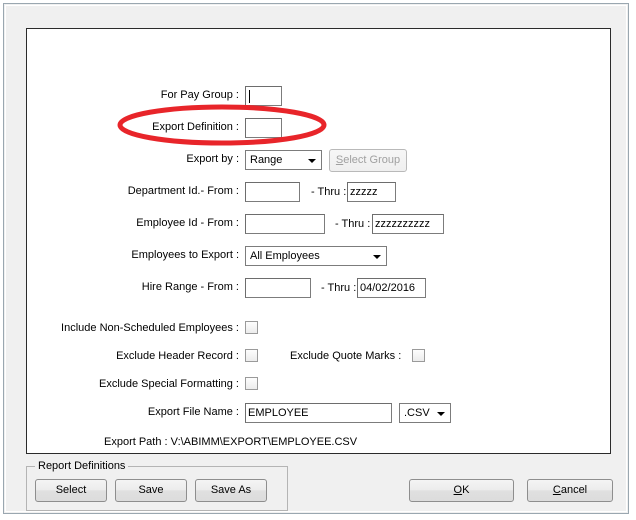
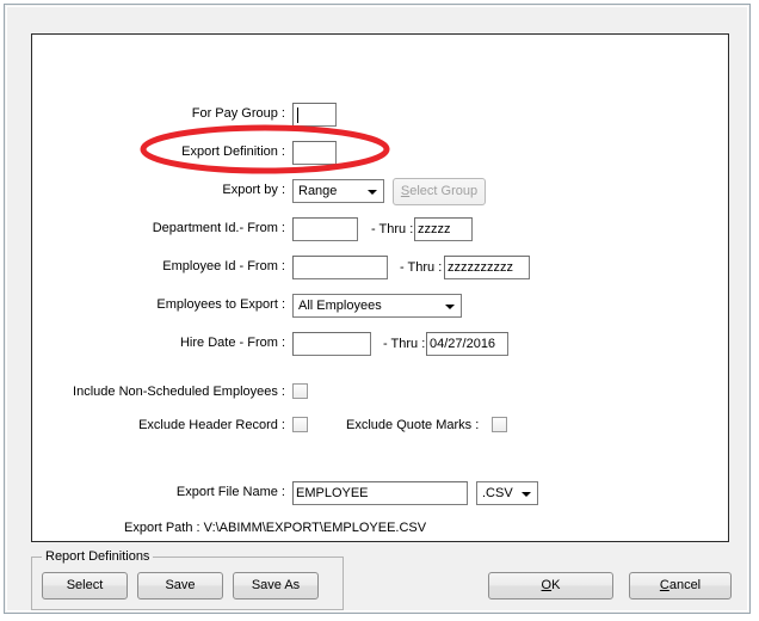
  For Pay Group :
  Export Definition :
  Export by :
  Range
  Select Group
  Department Id.- From :
  - Thru :
  zzzzz
  Employee Id - From :
  - Thru :
  zzzzzzzzzz
  Employees to Export :
  All Employees
- Hire Range - From :
+ Hire Date - From :
  - Thru :
- 04/02/2016
+ 04/27/2016
  Include Non-Scheduled Employees :
  Exclude Header Record :
  Exclude Quote Marks :
- Exclude Special Formatting :
  Export File Name :
  EMPLOYEE
  .CSV
  Export Path : V:\ABIMM\EXPORT\EMPLOYEE.CSV
  Report Definitions
  Select
  Save
  Save As
  OK
  Cancel
